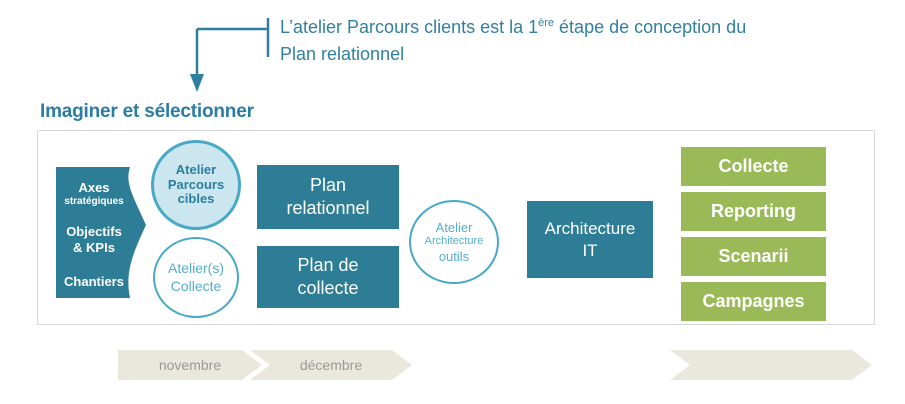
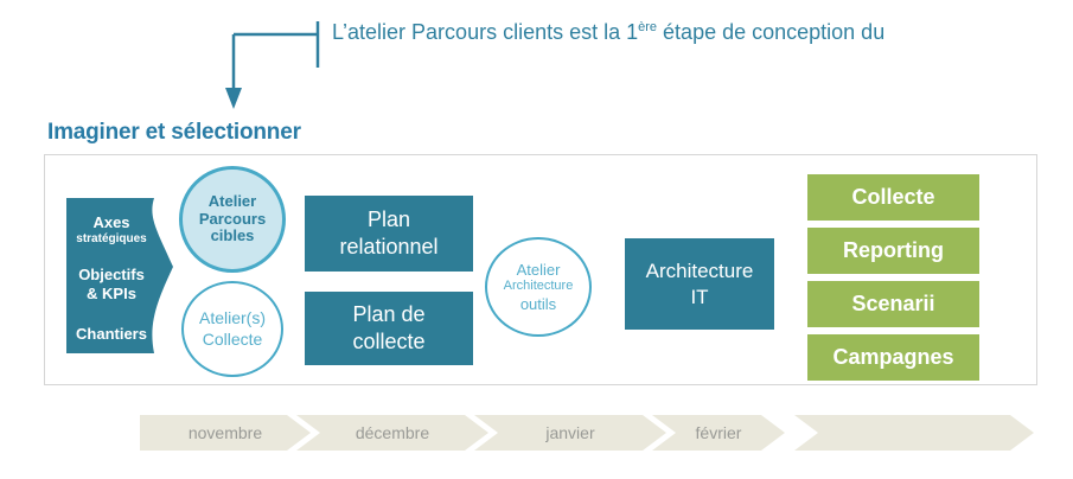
  L’atelier Parcours clients est la 1ère étape de conception du
- Plan relationnel
  Imaginer et sélectionner
  Axes
  stratégiques
  Objectifs
  & KPIs
  Chantiers
  Atelier
  Parcours
  cibles
  Atelier(s)
  Collecte
  Plan
  relationnel
  Plan de
  collecte
  Atelier
  Architecture
  outils
  Architecture
  IT
  Collecte
  Reporting
  Scenarii
  Campagnes
  novembre
  décembre
+ janvier
+ février
